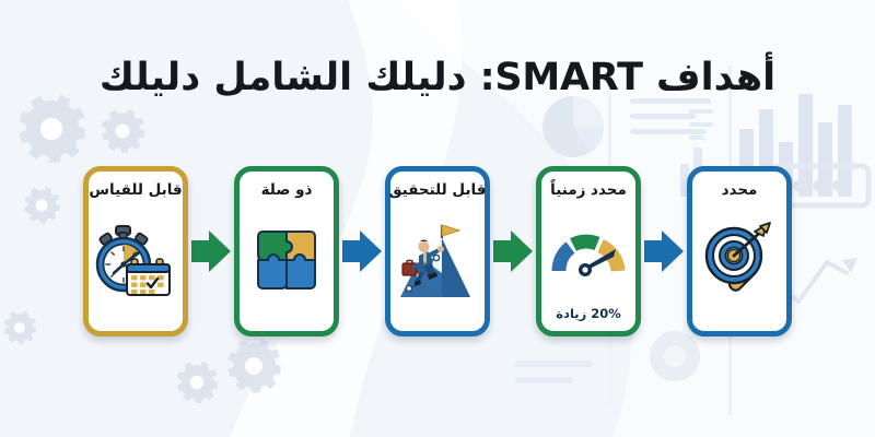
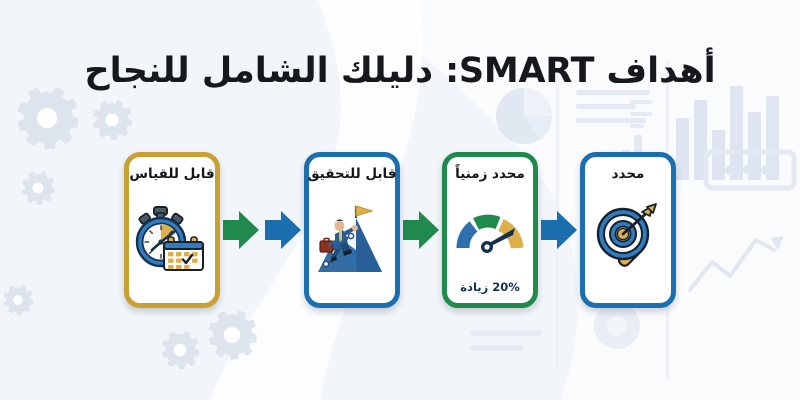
- أهداف SMART: دليلك الشامل دليلك
+ أهداف SMART: دليلك الشامل للنجاح
  قابل للقياس
- ذو صلة
  قابل للتحقيق
  محدد زمنياً
  20% زيادة
  محدد
